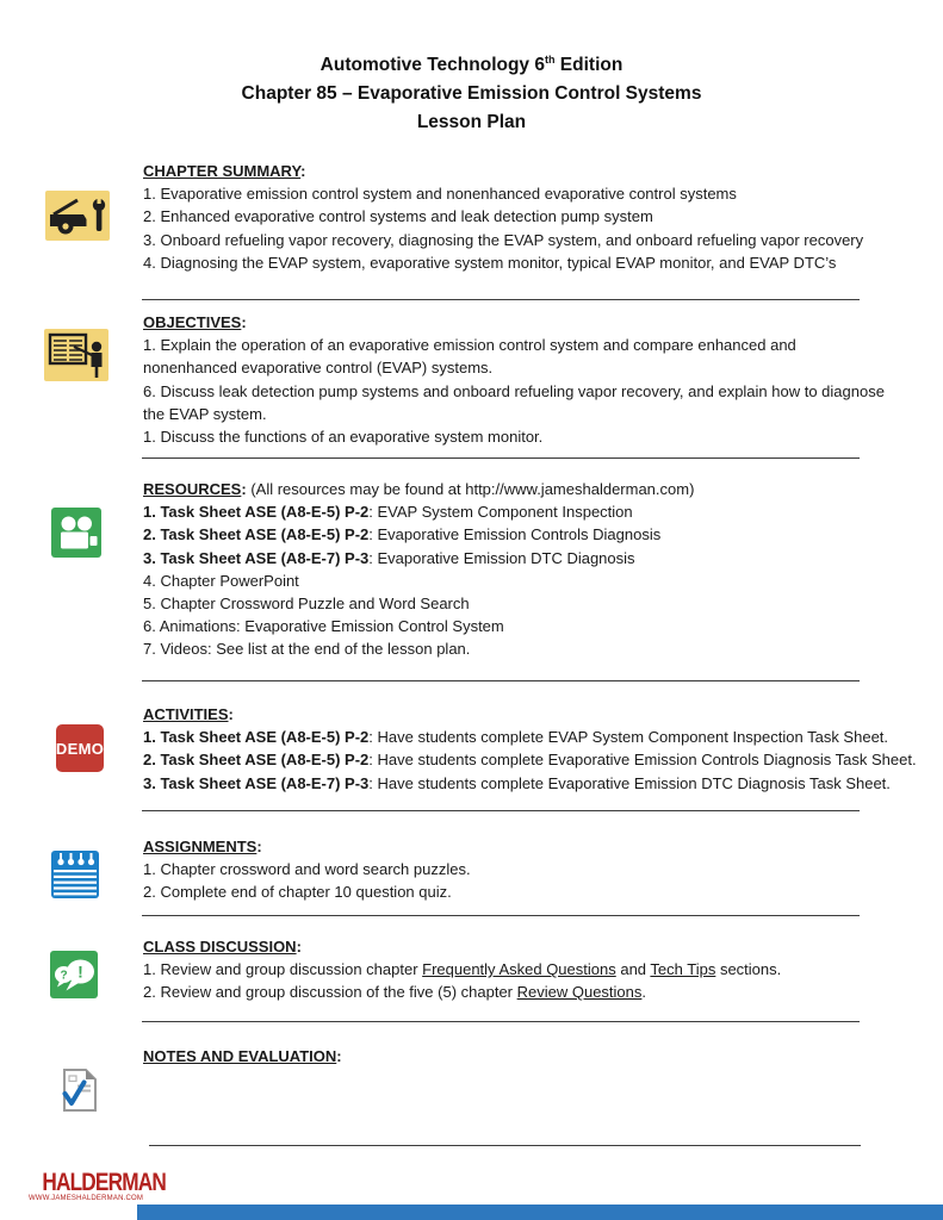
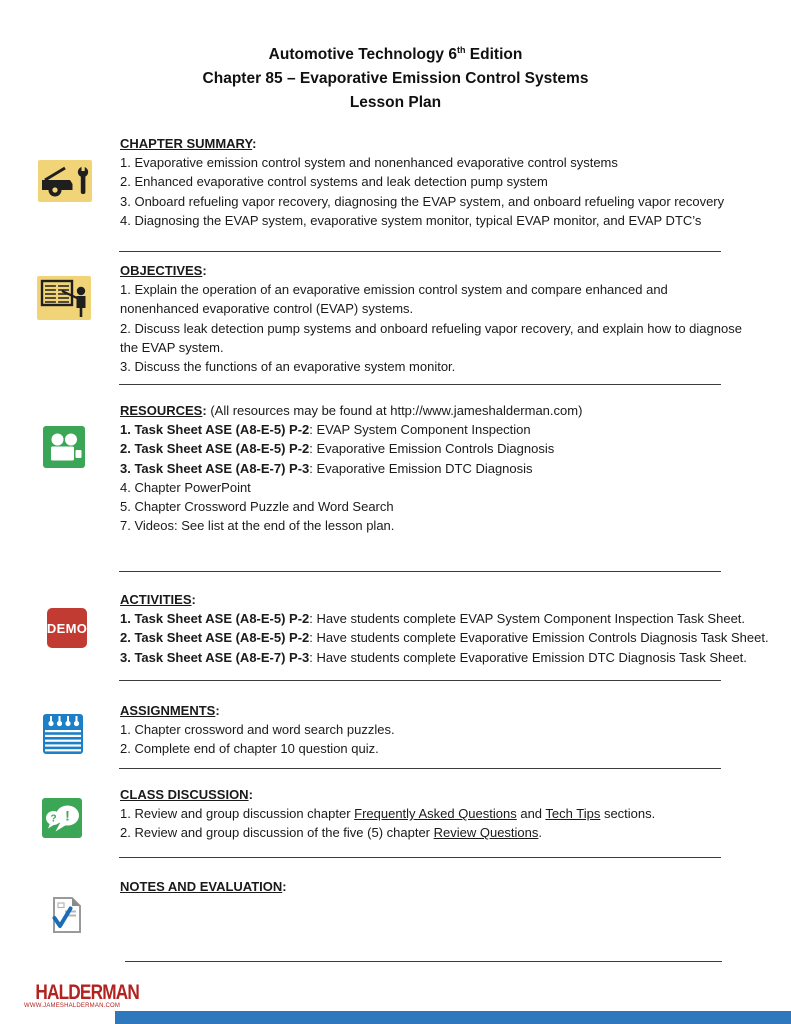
  Automotive Technology 6th Edition
  Chapter 85 – Evaporative Emission Control Systems
  Lesson Plan
  DEMO
  ?
  !
  CHAPTER SUMMARY:
  1. Evaporative emission control system and nonenhanced evaporative control systems
  2. Enhanced evaporative control systems and leak detection pump system
  3. Onboard refueling vapor recovery, diagnosing the EVAP system, and onboard refueling vapor recovery
  4. Diagnosing the EVAP system, evaporative system monitor, typical EVAP monitor, and EVAP DTC’s
  OBJECTIVES:
  1. Explain the operation of an evaporative emission control system and compare enhanced and nonenhanced evaporative control (EVAP) systems.
- 6. Discuss leak detection pump systems and onboard refueling vapor recovery, and explain how to diagnose the EVAP system.
+ 2. Discuss leak detection pump systems and onboard refueling vapor recovery, and explain how to diagnose the EVAP system.
- 1. Discuss the functions of an evaporative system monitor.
+ 3. Discuss the functions of an evaporative system monitor.
  RESOURCES: (All resources may be found at http://www.jameshalderman.com)
  1. Task Sheet ASE (A8-E-5) P-2: EVAP System Component Inspection
  2. Task Sheet ASE (A8-E-5) P-2: Evaporative Emission Controls Diagnosis
  3. Task Sheet ASE (A8-E-7) P-3: Evaporative Emission DTC Diagnosis
  4. Chapter PowerPoint
  5. Chapter Crossword Puzzle and Word Search
- 6. Animations: Evaporative Emission Control System
  7. Videos: See list at the end of the lesson plan.
  ACTIVITIES:
  1. Task Sheet ASE (A8-E-5) P-2: Have students complete EVAP System Component Inspection Task Sheet.
  2. Task Sheet ASE (A8-E-5) P-2: Have students complete Evaporative Emission Controls Diagnosis Task Sheet.
  3. Task Sheet ASE (A8-E-7) P-3: Have students complete Evaporative Emission DTC Diagnosis Task Sheet.
  ASSIGNMENTS:
  1. Chapter crossword and word search puzzles.
  2. Complete end of chapter 10 question quiz.
  CLASS DISCUSSION:
  1. Review and group discussion chapter Frequently Asked Questions and Tech Tips sections.
  2. Review and group discussion of the five (5) chapter Review Questions.
  NOTES AND EVALUATION:
  HALDERMAN
